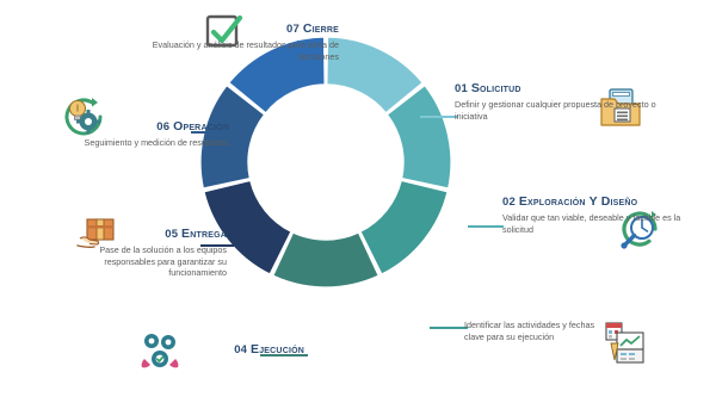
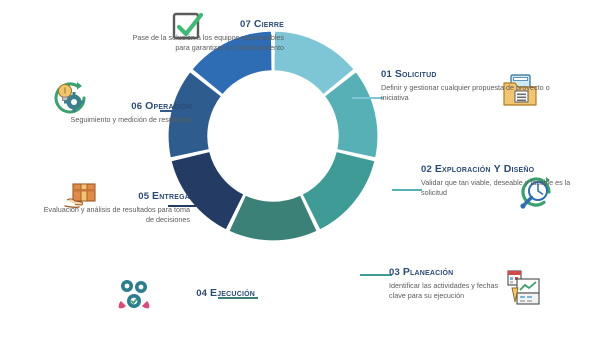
  01 Solicitud
  Definir y gestionar cualquier propuesta de proyecto o iniciativa
  02 Exploración Y Diseño
  Validar que tan viable, deseable y factible es la solicitud
+ 03 Planeación
  Identificar las actividades y fechas clave para su ejecución
  04 Ejecución
  05 Entrega
- Pase de la solución a los equipos responsables para garantizar su funcionamiento
+ Evaluación y análisis de resultados para toma de decisiones
  06 Operación
  Seguimiento y medición de resultados
  07 Cierre
- Evaluación y análisis de resultados para toma de decisiones
+ Pase de la solución a los equipos responsables para garantizar su funcionamiento
